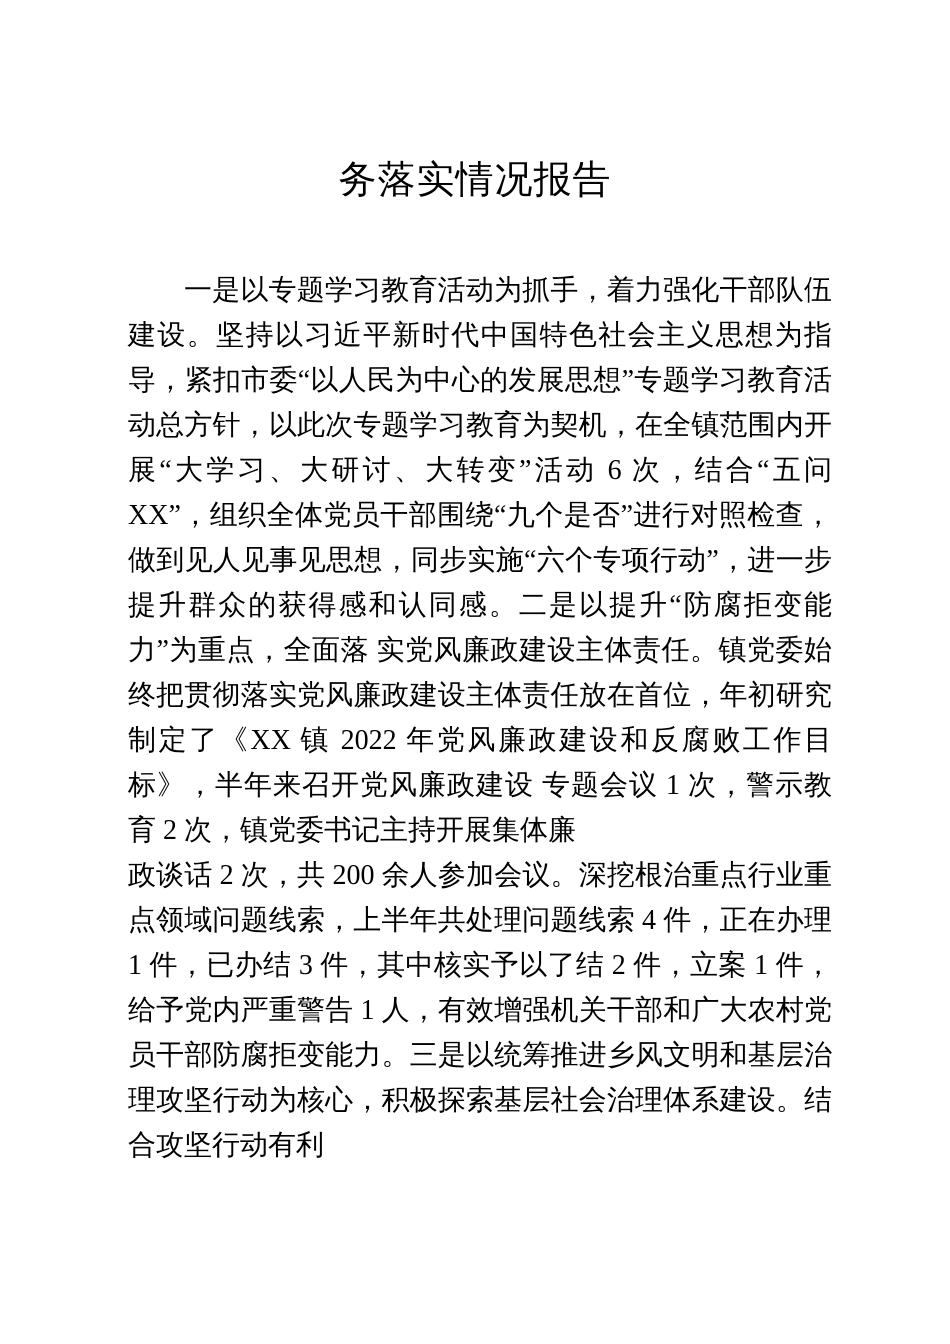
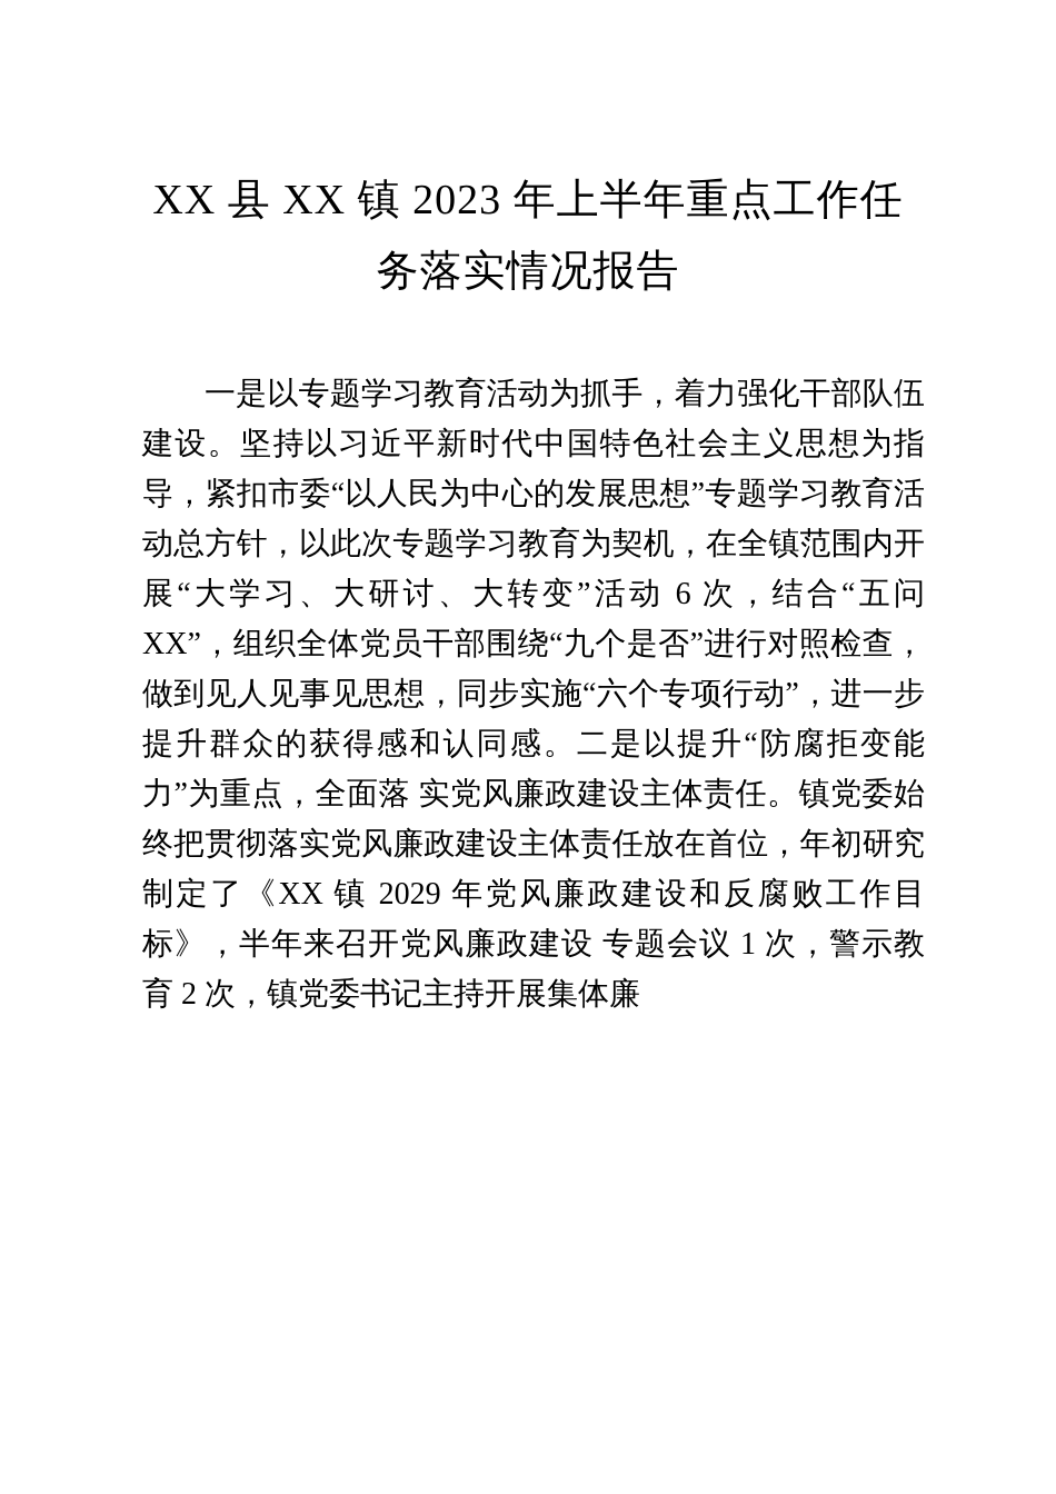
+ XX 县 XX 镇 2023 年上半年重点工作任
  务落实情况报告
- 一是以专题学习教育活动为抓手，着力强化干部队伍建设。坚持以习近平新时代中国特色社会主义思想为指导，紧扣市委“以人民为中心的发展思想”专题学习教育活动总方针，以此次专题学习教育为契机，在全镇范围内开展“大学习、大研讨、大转变”活动 6 次，结合“五问 XX”，组织全体党员干部围绕“九个是否”进行对照检查，做到见人见事见思想，同步实施“六个专项行动”，进一步提升群众的获得感和认同感。二是以提升“防腐拒变能力”为重点，全面落 实党风廉政建设主体责任。镇党委始终把贯彻落实党风廉政建设主体责任放在首位，年初研究制定了《XX 镇 2022 年党风廉政建设和反腐败工作目标》，半年来召开党风廉政建设 专题会议 1 次，警示教育 2 次，镇党委书记主持开展集体廉
+ 一是以专题学习教育活动为抓手，着力强化干部队伍建设。坚持以习近平新时代中国特色社会主义思想为指导，紧扣市委“以人民为中心的发展思想”专题学习教育活动总方针，以此次专题学习教育为契机，在全镇范围内开展“大学习、大研讨、大转变”活动 6 次，结合“五问 XX”，组织全体党员干部围绕“九个是否”进行对照检查，做到见人见事见思想，同步实施“六个专项行动”，进一步提升群众的获得感和认同感。二是以提升“防腐拒变能力”为重点，全面落 实党风廉政建设主体责任。镇党委始终把贯彻落实党风廉政建设主体责任放在首位，年初研究制定了《XX 镇 2029 年党风廉政建设和反腐败工作目标》，半年来召开党风廉政建设 专题会议 1 次，警示教育 2 次，镇党委书记主持开展集体廉
- 政谈话 2 次，共 200 余人参加会议。深挖根治重点行业重点领域问题线索，上半年共处理问题线索 4 件，正在办理 1 件，已办结 3 件，其中核实予以了结 2 件，立案 1 件，给予党内严重警告 1 人，有效增强机关干部和广大农村党员干部防腐拒变能力。三是以统筹推进乡风文明和基层治理攻坚行动为核心，积极探索基层社会治理体系建设。结合攻坚行动有利
